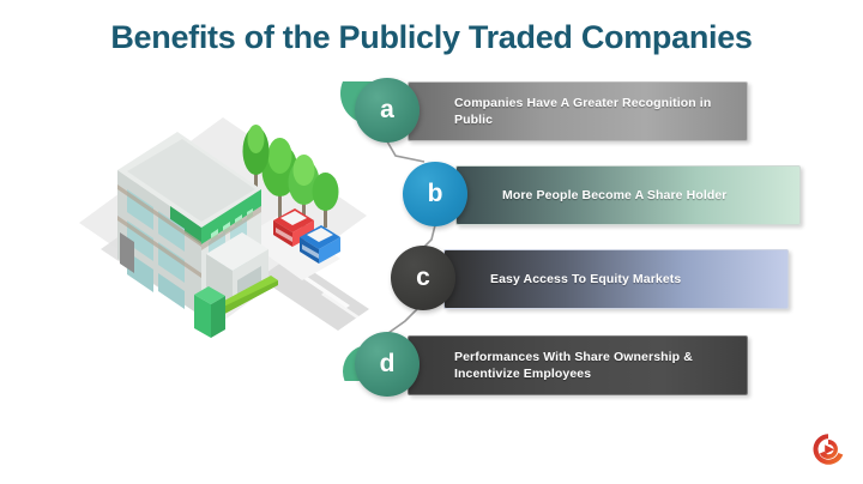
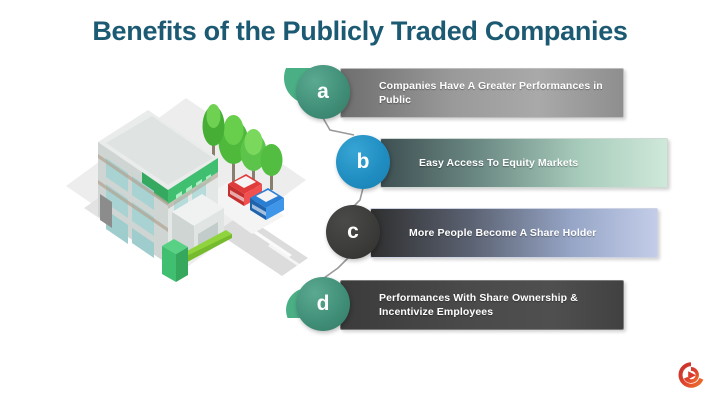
  Benefits of the Publicly Traded Companies
- Companies Have A Greater Recognition in Public
+ Companies Have A Greater Performances in Public
  a
- More People Become A Share Holder
+ Easy Access To Equity Markets
  b
- Easy Access To Equity Markets
+ More People Become A Share Holder
  c
  Performances With Share Ownership & Incentivize Employees
  d
